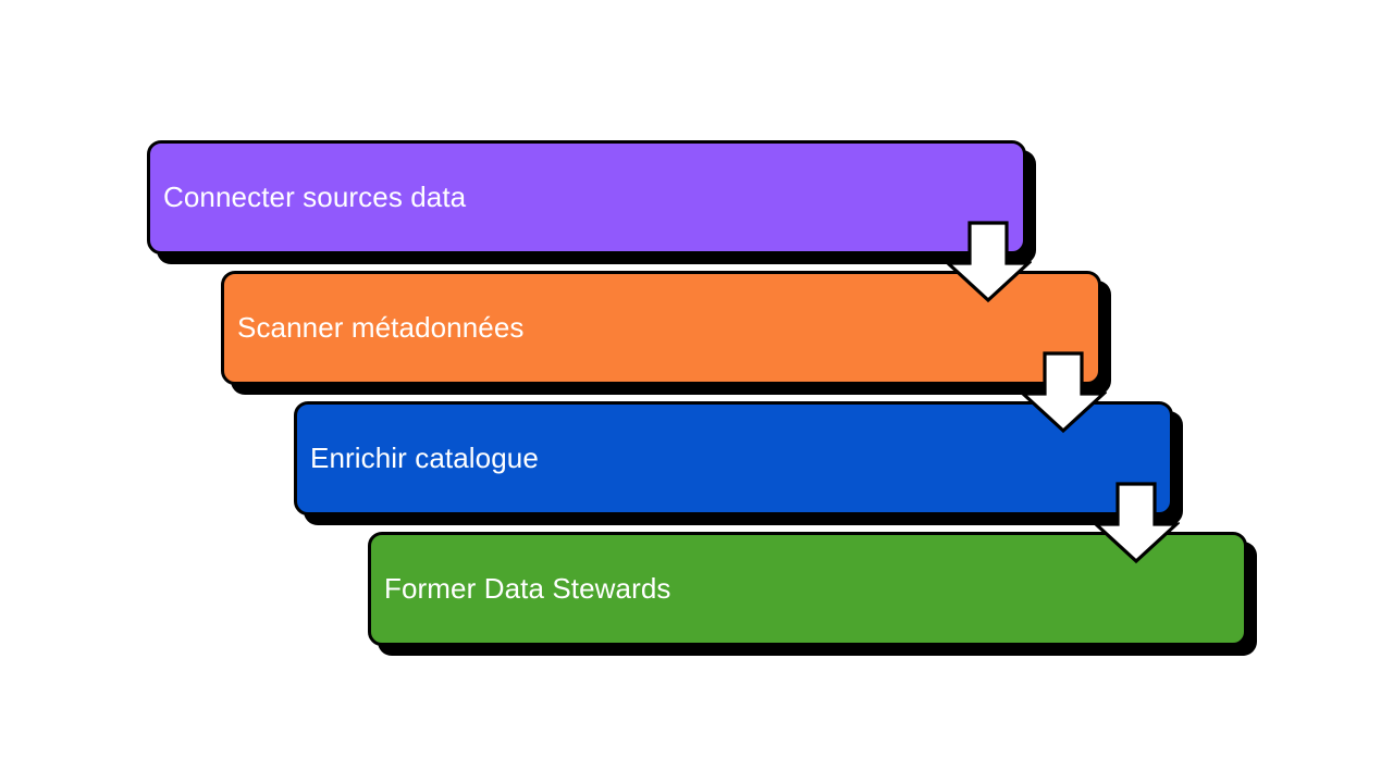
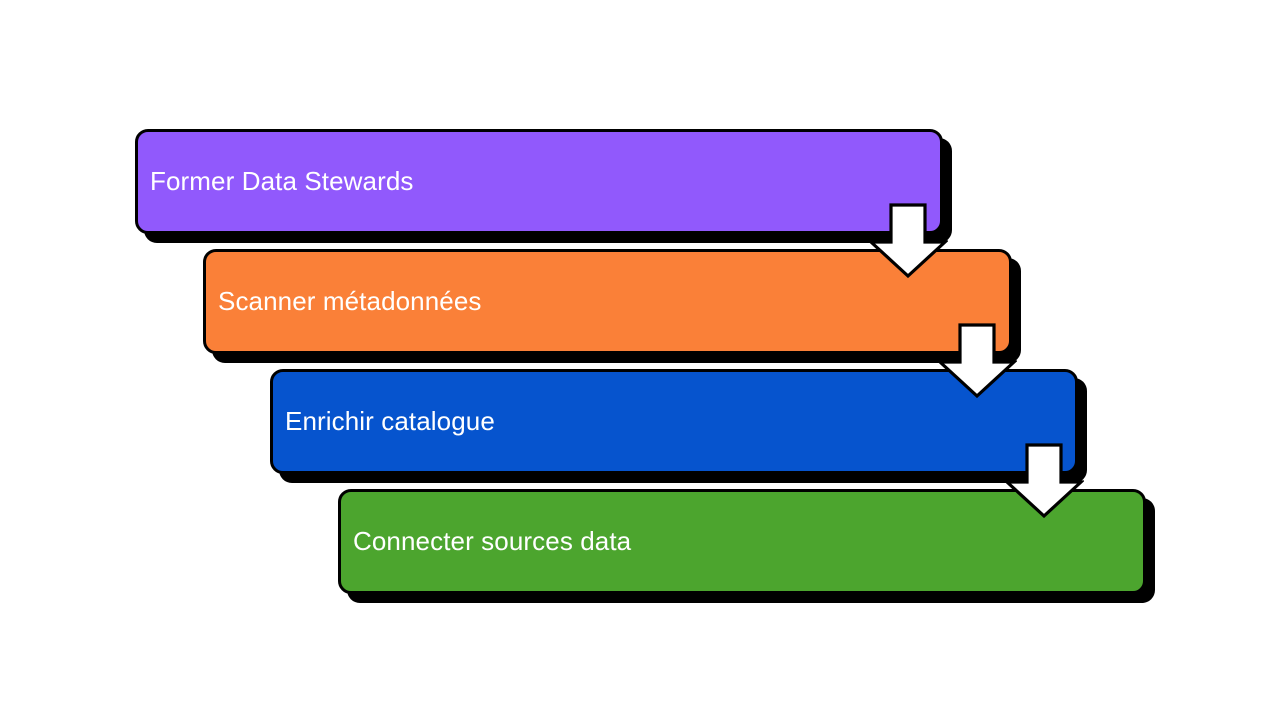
- Connecter sources data
+ Former Data Stewards
  Scanner métadonnées
  Enrichir catalogue
- Former Data Stewards
+ Connecter sources data
